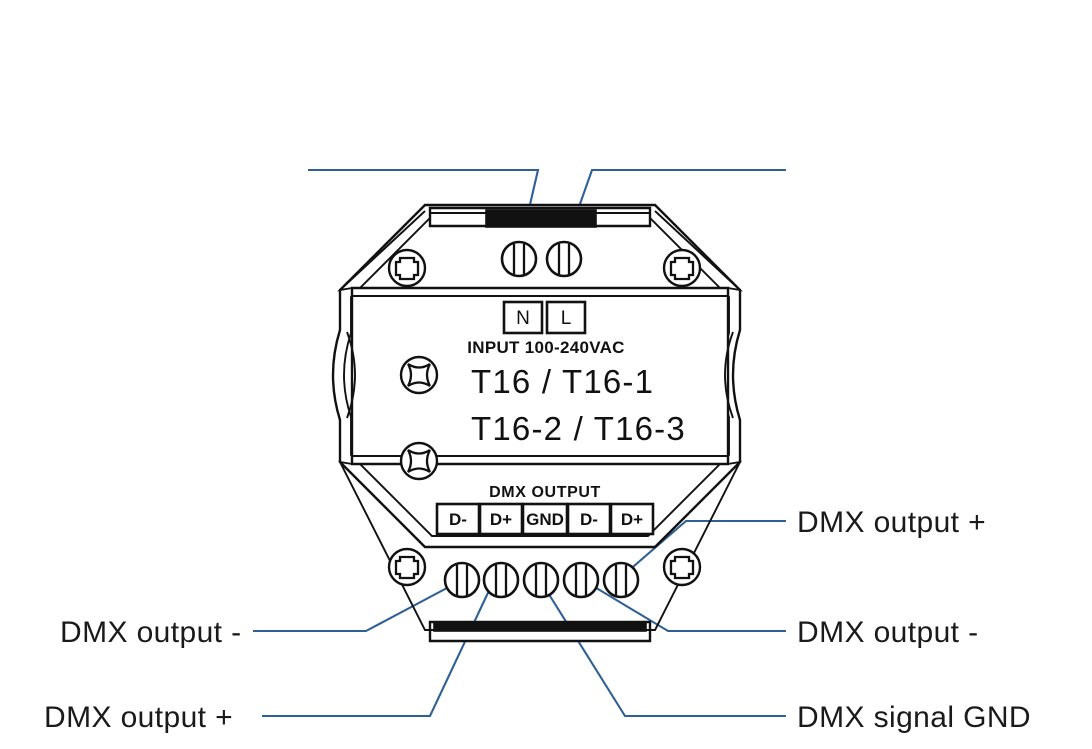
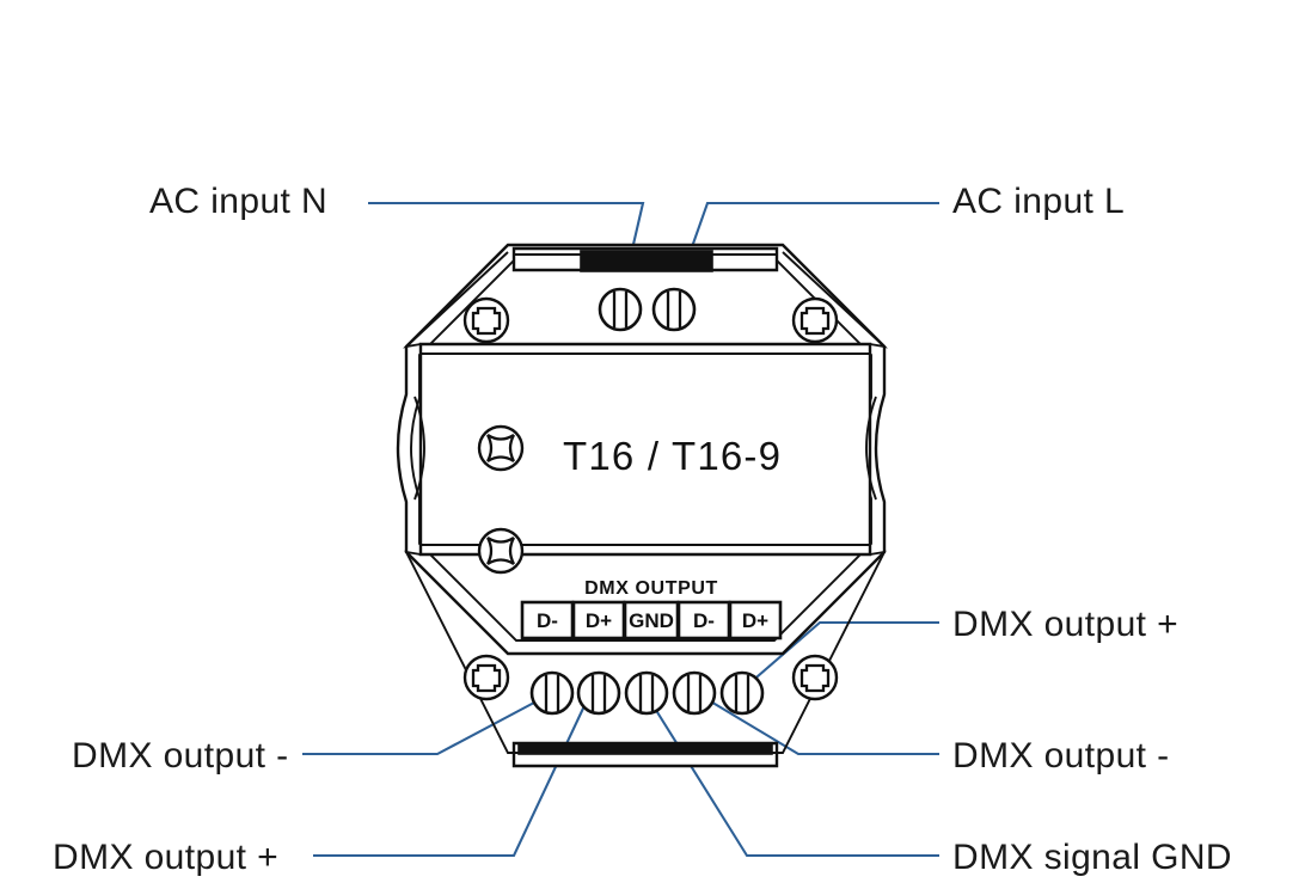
- N
- L
- INPUT 100-240VAC
- T16 / T16-1
+ T16 / T16-9
- T16-2 / T16-3
  DMX OUTPUT
  D-
  D+
  GND
  D-
  D+
+ AC input N
+ AC input L
  DMX output +
  DMX output -
  DMX output -
  DMX output +
  DMX signal GND
